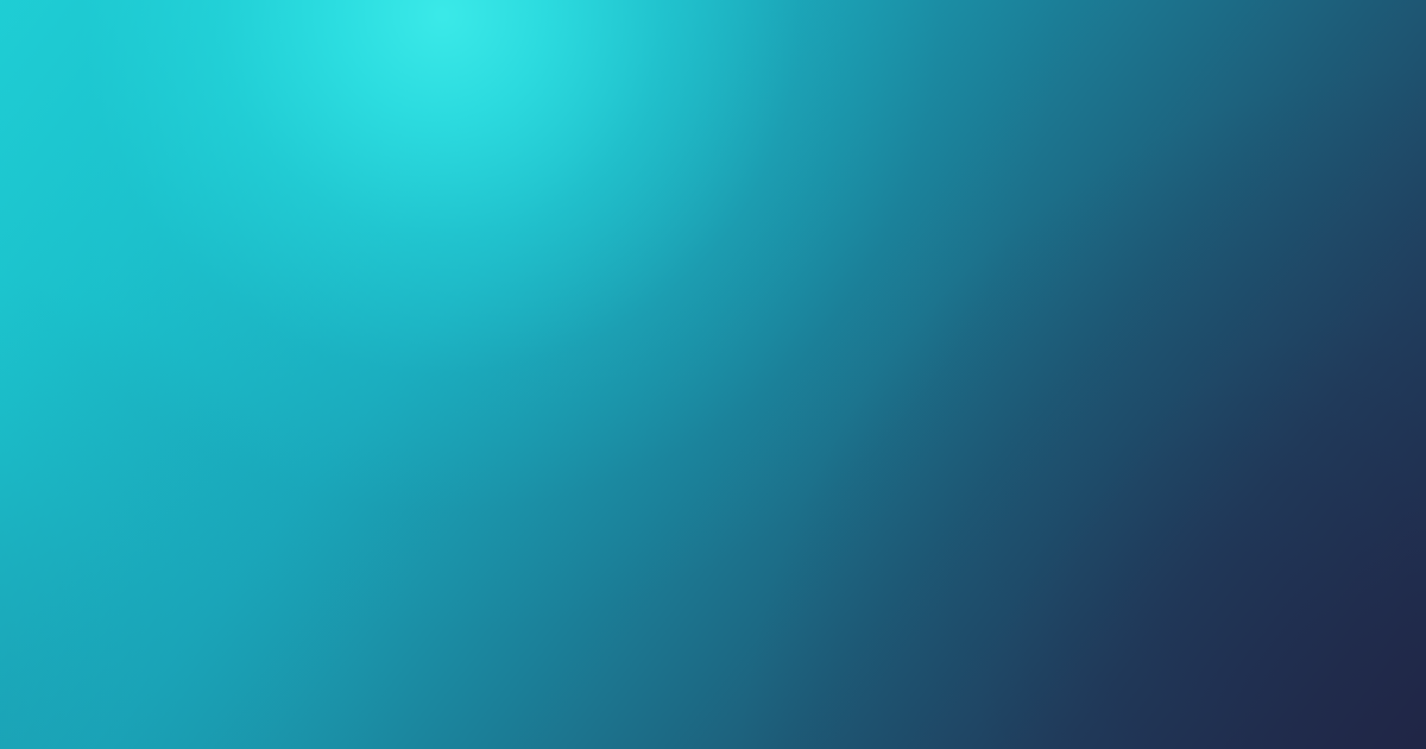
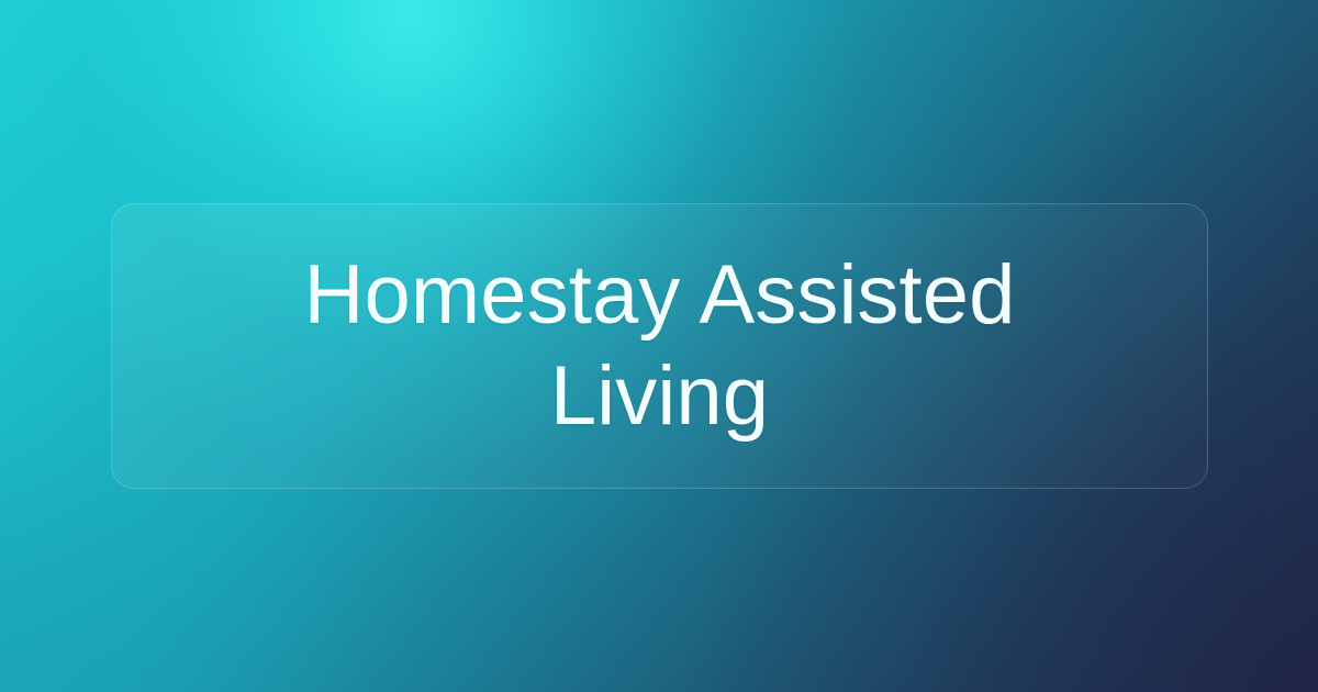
+ Homestay Assisted
+ Living
